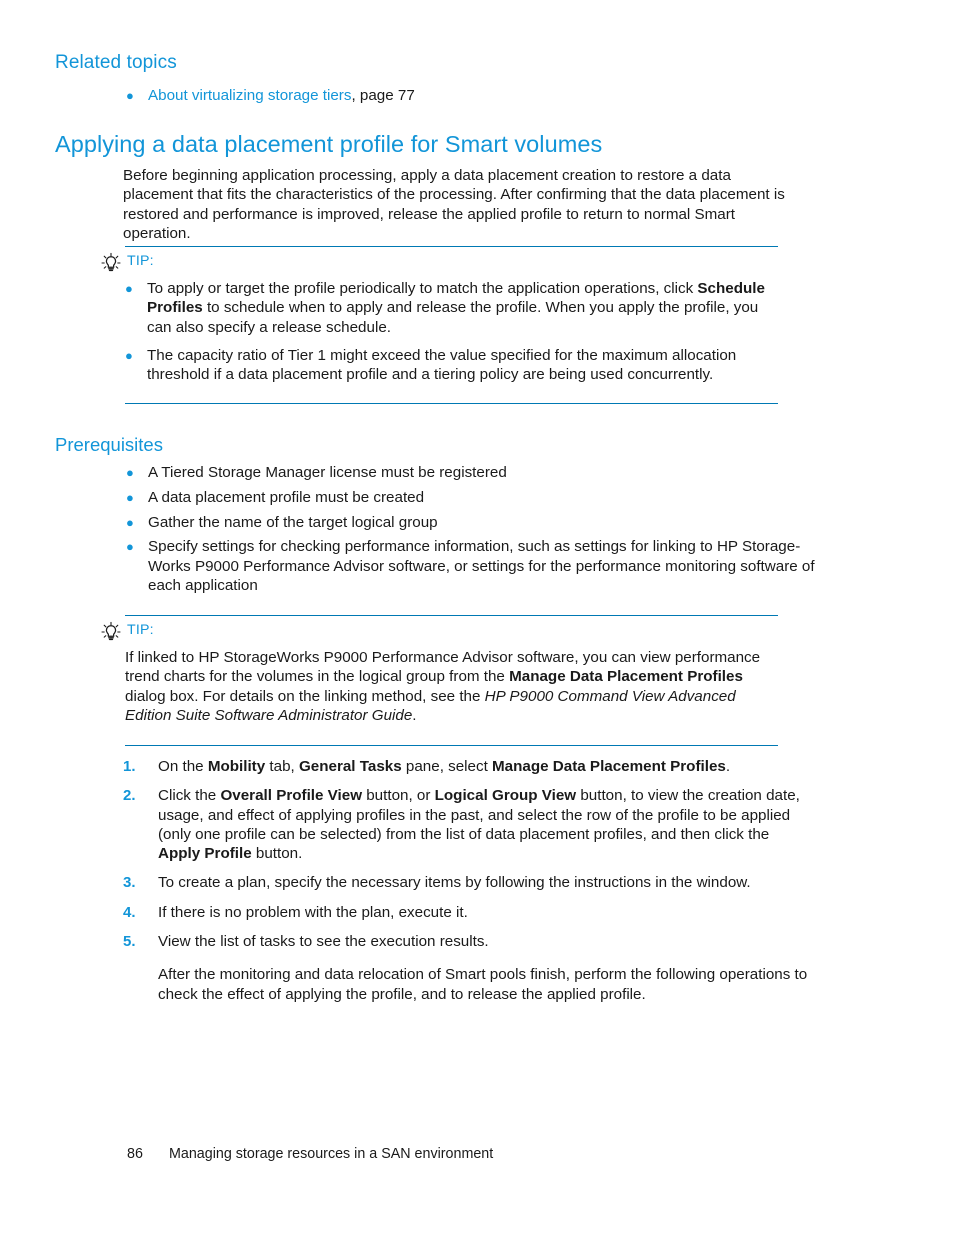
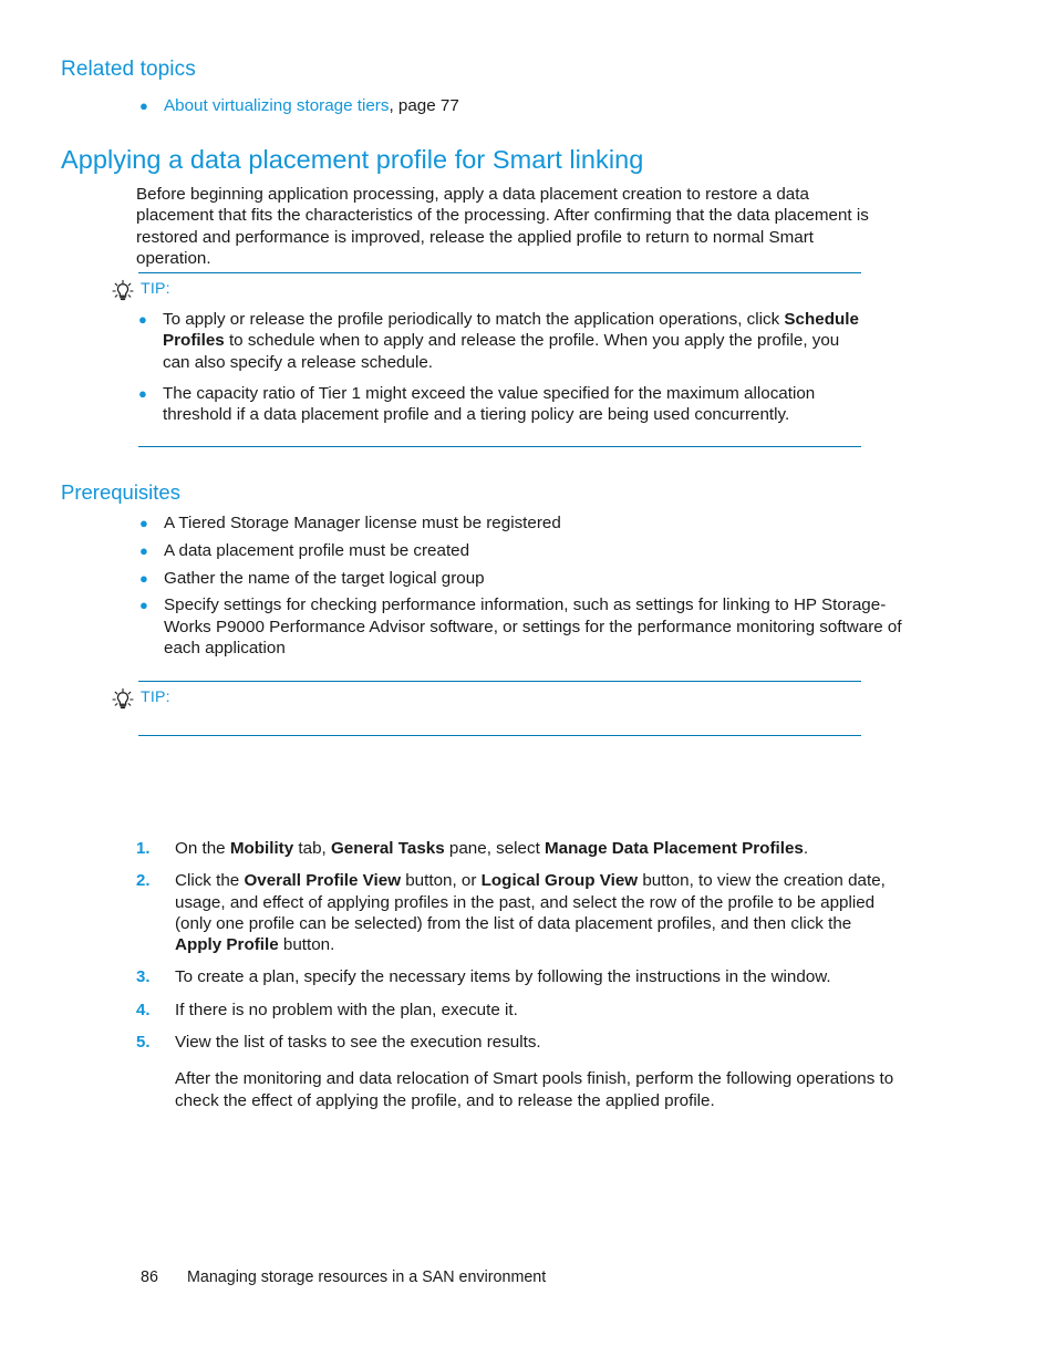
  Related topics
  ●
  About virtualizing storage tiers, page 77
- Applying a data placement profile for Smart volumes
+ Applying a data placement profile for Smart linking
  Before beginning application processing, apply a data placement creation to restore a data placement that fits the characteristics of the processing. After confirming that the data placement is restored and performance is improved, release the applied profile to return to normal Smart operation.
  TIP:
  ●
- To apply or target the profile periodically to match the application operations, click Schedule Profiles to schedule when to apply and release the profile. When you apply the profile, you can also specify a release schedule.
+ To apply or release the profile periodically to match the application operations, click Schedule Profiles to schedule when to apply and release the profile. When you apply the profile, you can also specify a release schedule.
  ●
  The capacity ratio of Tier 1 might exceed the value specified for the maximum allocation threshold if a data placement profile and a tiering policy are being used concurrently.
  Prerequisites
  ●
  A Tiered Storage Manager license must be registered
  ●
  A data placement profile must be created
  ●
  Gather the name of the target logical group
  ●
  Specify settings for checking performance information, such as settings for linking to HP Storage-Works P9000 Performance Advisor software, or settings for the performance monitoring software of each application
  TIP:
- If linked to HP StorageWorks P9000 Performance Advisor software, you can view performance trend charts for the volumes in the logical group from the Manage Data Placement Profiles dialog box. For details on the linking method, see the HP P9000 Command View Advanced Edition Suite Software Administrator Guide.
  1.
  On the Mobility tab, General Tasks pane, select Manage Data Placement Profiles.
  2.
  Click the Overall Profile View button, or Logical Group View button, to view the creation date, usage, and effect of applying profiles in the past, and select the row of the profile to be applied (only one profile can be selected) from the list of data placement profiles, and then click the Apply Profile button.
  3.
  To create a plan, specify the necessary items by following the instructions in the window.
  4.
  If there is no problem with the plan, execute it.
  5.
  View the list of tasks to see the execution results.
  After the monitoring and data relocation of Smart pools finish, perform the following operations to check the effect of applying the profile, and to release the applied profile.
  86
  Managing storage resources in a SAN environment
